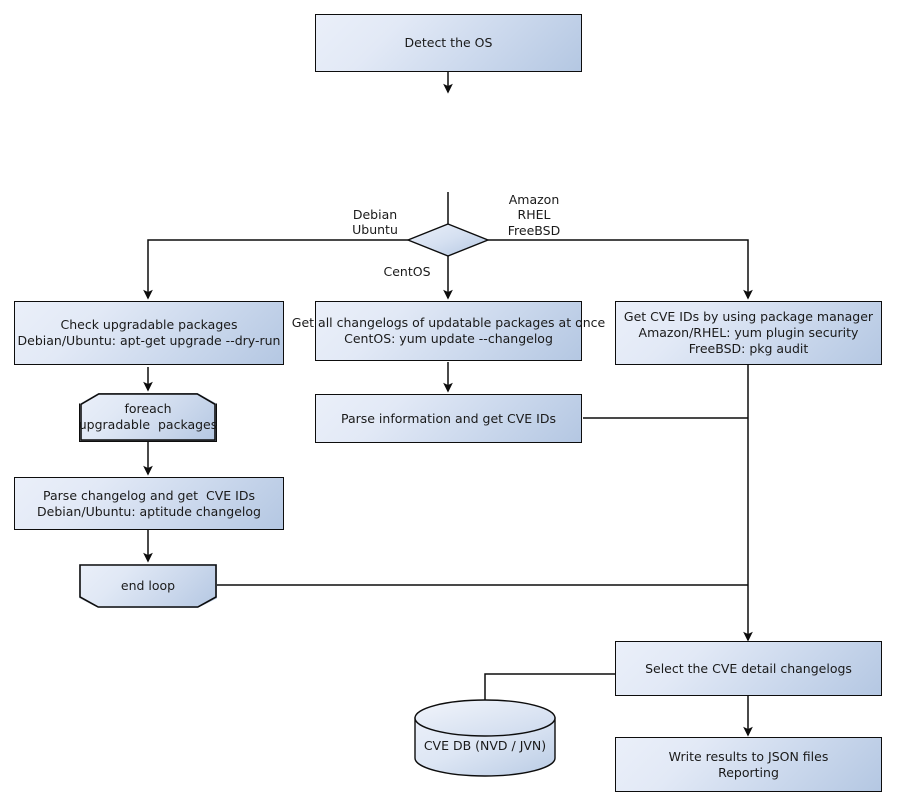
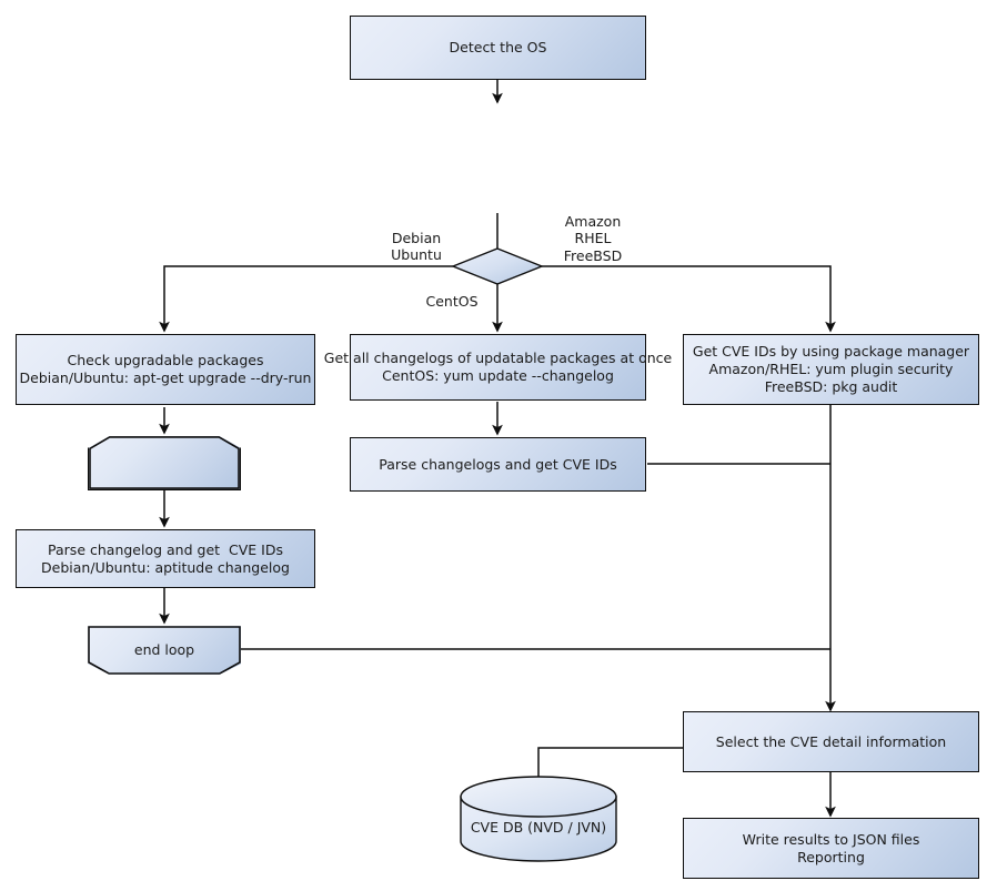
  Detect the OS
  Debian
  Ubuntu
  Amazon
  RHEL
  FreeBSD
  CentOS
  Check upgradable packages
  Debian/Ubuntu: apt-get upgrade --dry-run
  Get all changelogs of updatable packages at once
  CentOS: yum update --changelog
  Get CVE IDs by using package manager
  Amazon/RHEL: yum plugin security
  FreeBSD: pkg audit
- foreach
- upgradable packages
- Parse information and get CVE IDs
+ Parse changelogs and get CVE IDs
  Parse changelog and get CVE IDs
  Debian/Ubuntu: aptitude changelog
  end loop
- Select the CVE detail changelogs
+ Select the CVE detail information
  CVE DB (NVD / JVN)
  Write results to JSON files
  Reporting
